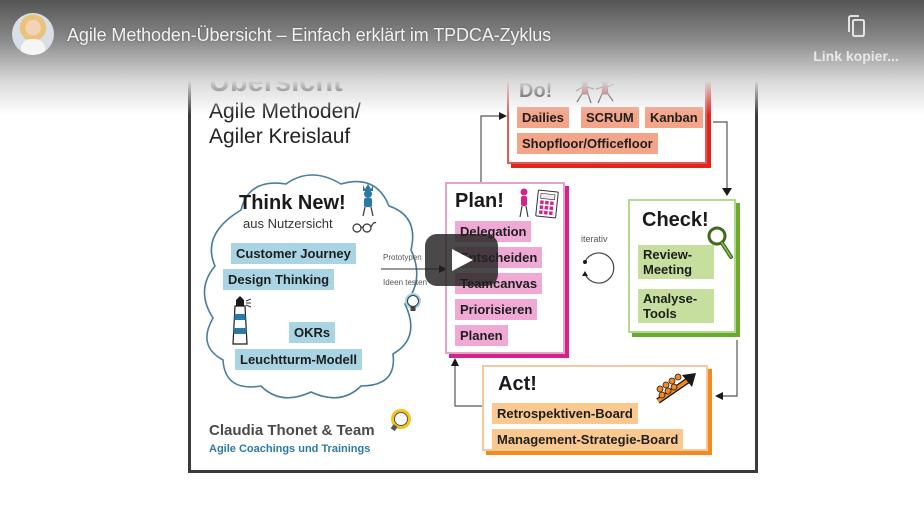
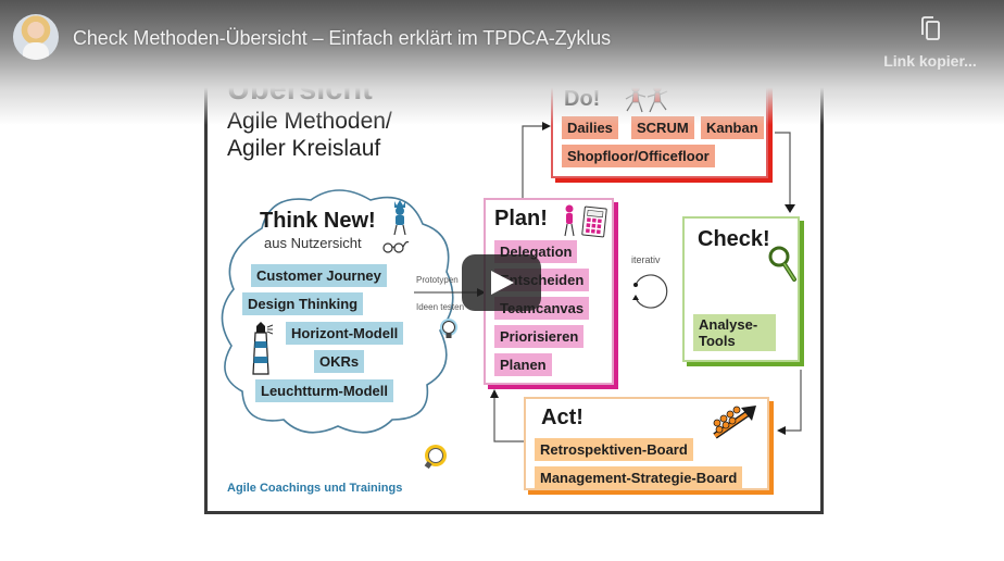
  Agiler Kreislauf
  Think New!
  aus Nutzersicht
  Customer Journey
  Design Thinking
+ Horizont-Modell
  OKRs
  Leuchtturm-Modell
  Prototypen
  Ideen testen
  Dailies
  SCRUM
  Kanban
  Shopfloor/Officefloor
  Plan!
  Delegation
  Entscheiden
  Teamcanvas
  Priorisieren
  Planen
  iterativ
  Check!
- Review-
- Meeting
  Analyse-
  Tools
  Act!
  Retrospektiven-Board
  Management-Strategie-Board
- Claudia Thonet & Team
  Agile Coachings und Trainings
- Agile Methoden-Übersicht – Einfach erklärt im TPDCA-Zyklus
+ Check Methoden-Übersicht – Einfach erklärt im TPDCA-Zyklus
  Link kopier...
